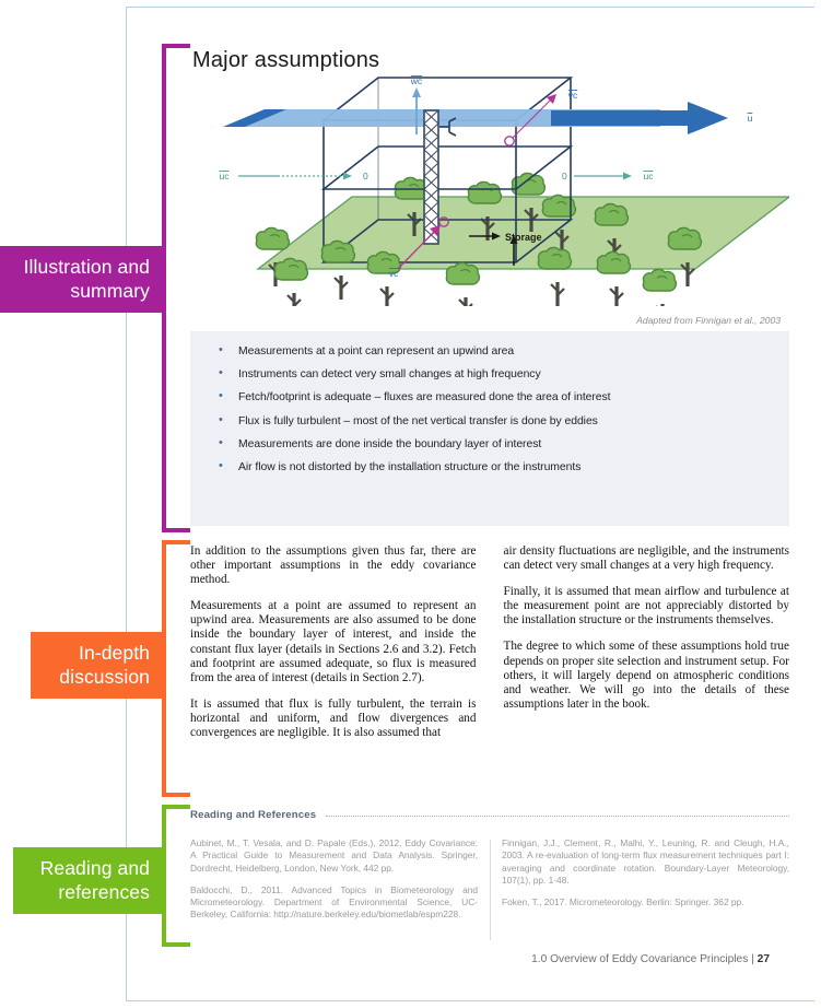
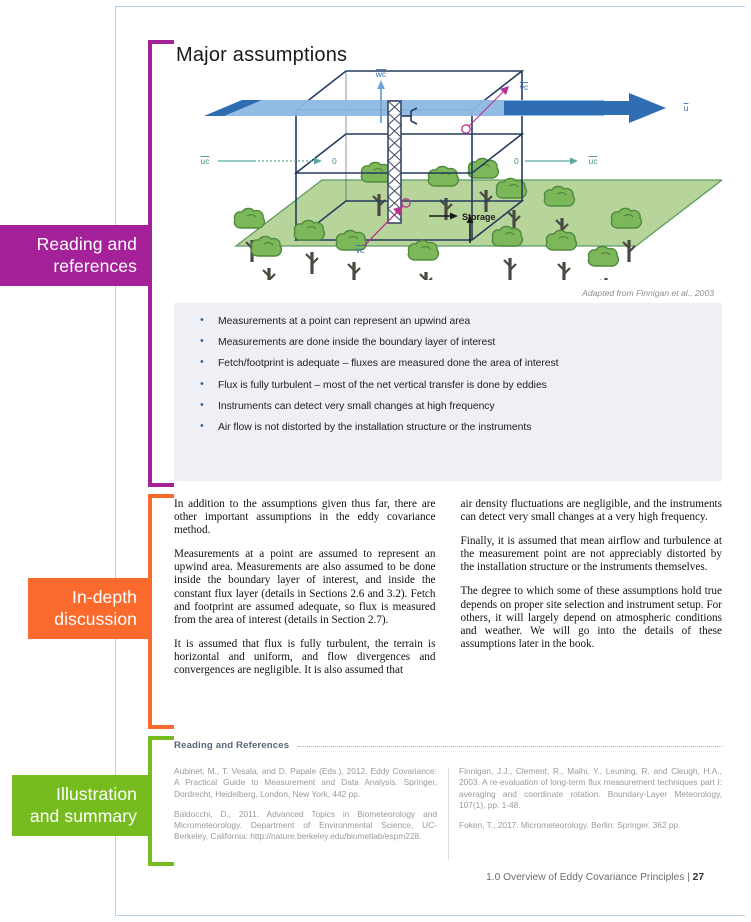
- Illustration and summary
+ Reading and references
  In-depth discussion
- Reading and references
+ Illustration and summary
  Major assumptions
  wc
  vc
  u
  uc
  0
  0
  uc
  vc
  Storage
  Adapted from Finnigan et al., 2003
  Measurements at a point can represent an upwind area
- Instruments can detect very small changes at high frequency
+ Measurements are done inside the boundary layer of interest
  Fetch/footprint is adequate – fluxes are measured done the area of interest
  Flux is fully turbulent – most of the net vertical transfer is done by eddies
- Measurements are done inside the boundary layer of interest
+ Instruments can detect very small changes at high frequency
  Air flow is not distorted by the installation structure or the instruments
  In addition to the assumptions given thus far, there are other important assumptions in the eddy covariance method.
  Measurements at a point are assumed to represent an upwind area. Measurements are also assumed to be done inside the boundary layer of interest, and inside the constant flux layer (details in Sections 2.6 and 3.2). Fetch and footprint are assumed adequate, so flux is measured from the area of interest (details in Section 2.7).
  It is assumed that flux is fully turbulent, the terrain is horizontal and uniform, and flow divergences and convergences are negligible. It is also assumed that
  air density fluctuations are negligible, and the instruments can detect very small changes at a very high frequency.
  Finally, it is assumed that mean airflow and turbulence at the measurement point are not appreciably distorted by the installation structure or the instruments themselves.
  The degree to which some of these assumptions hold true depends on proper site selection and instrument setup. For others, it will largely depend on atmospheric conditions and weather. We will go into the details of these assumptions later in the book.
  Reading and References
  Aubinet, M., T. Vesala, and D. Papale (Eds.), 2012. Eddy Covariance: A Practical Guide to Measurement and Data Analysis. Springer, Dordrecht, Heidelberg, London, New York, 442 pp.
  Baldocchi, D., 2011. Advanced Topics in Biometeorology and Micrometeorology. Department of Environmental Science, UC-Berkeley, California: http://nature.berkeley.edu/biometlab/espm228.
  Finnigan, J.J., Clement, R., Malhi, Y., Leuning, R. and Cleugh, H.A., 2003. A re-evaluation of long-term flux measurement techniques part I: averaging and coordinate rotation. Boundary-Layer Meteorology, 107(1), pp. 1-48.
  Foken, T., 2017. Micrometeorology. Berlin: Springer. 362 pp.
  1.0 Overview of Eddy Covariance Principles | 27
